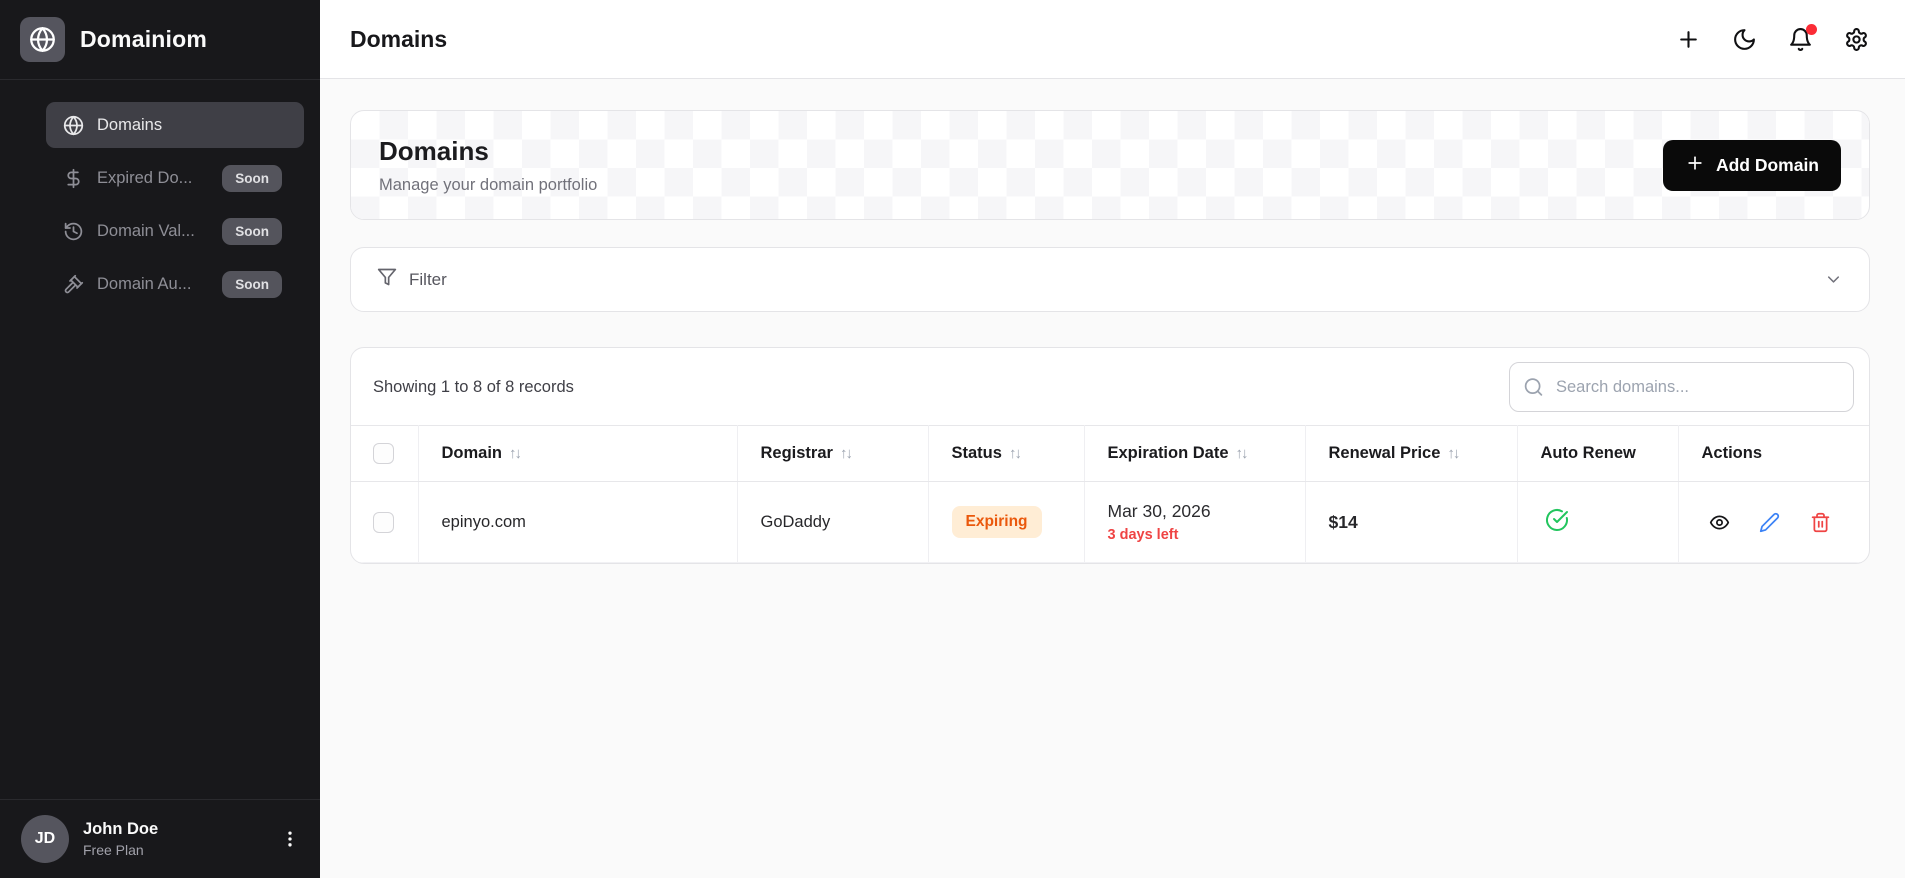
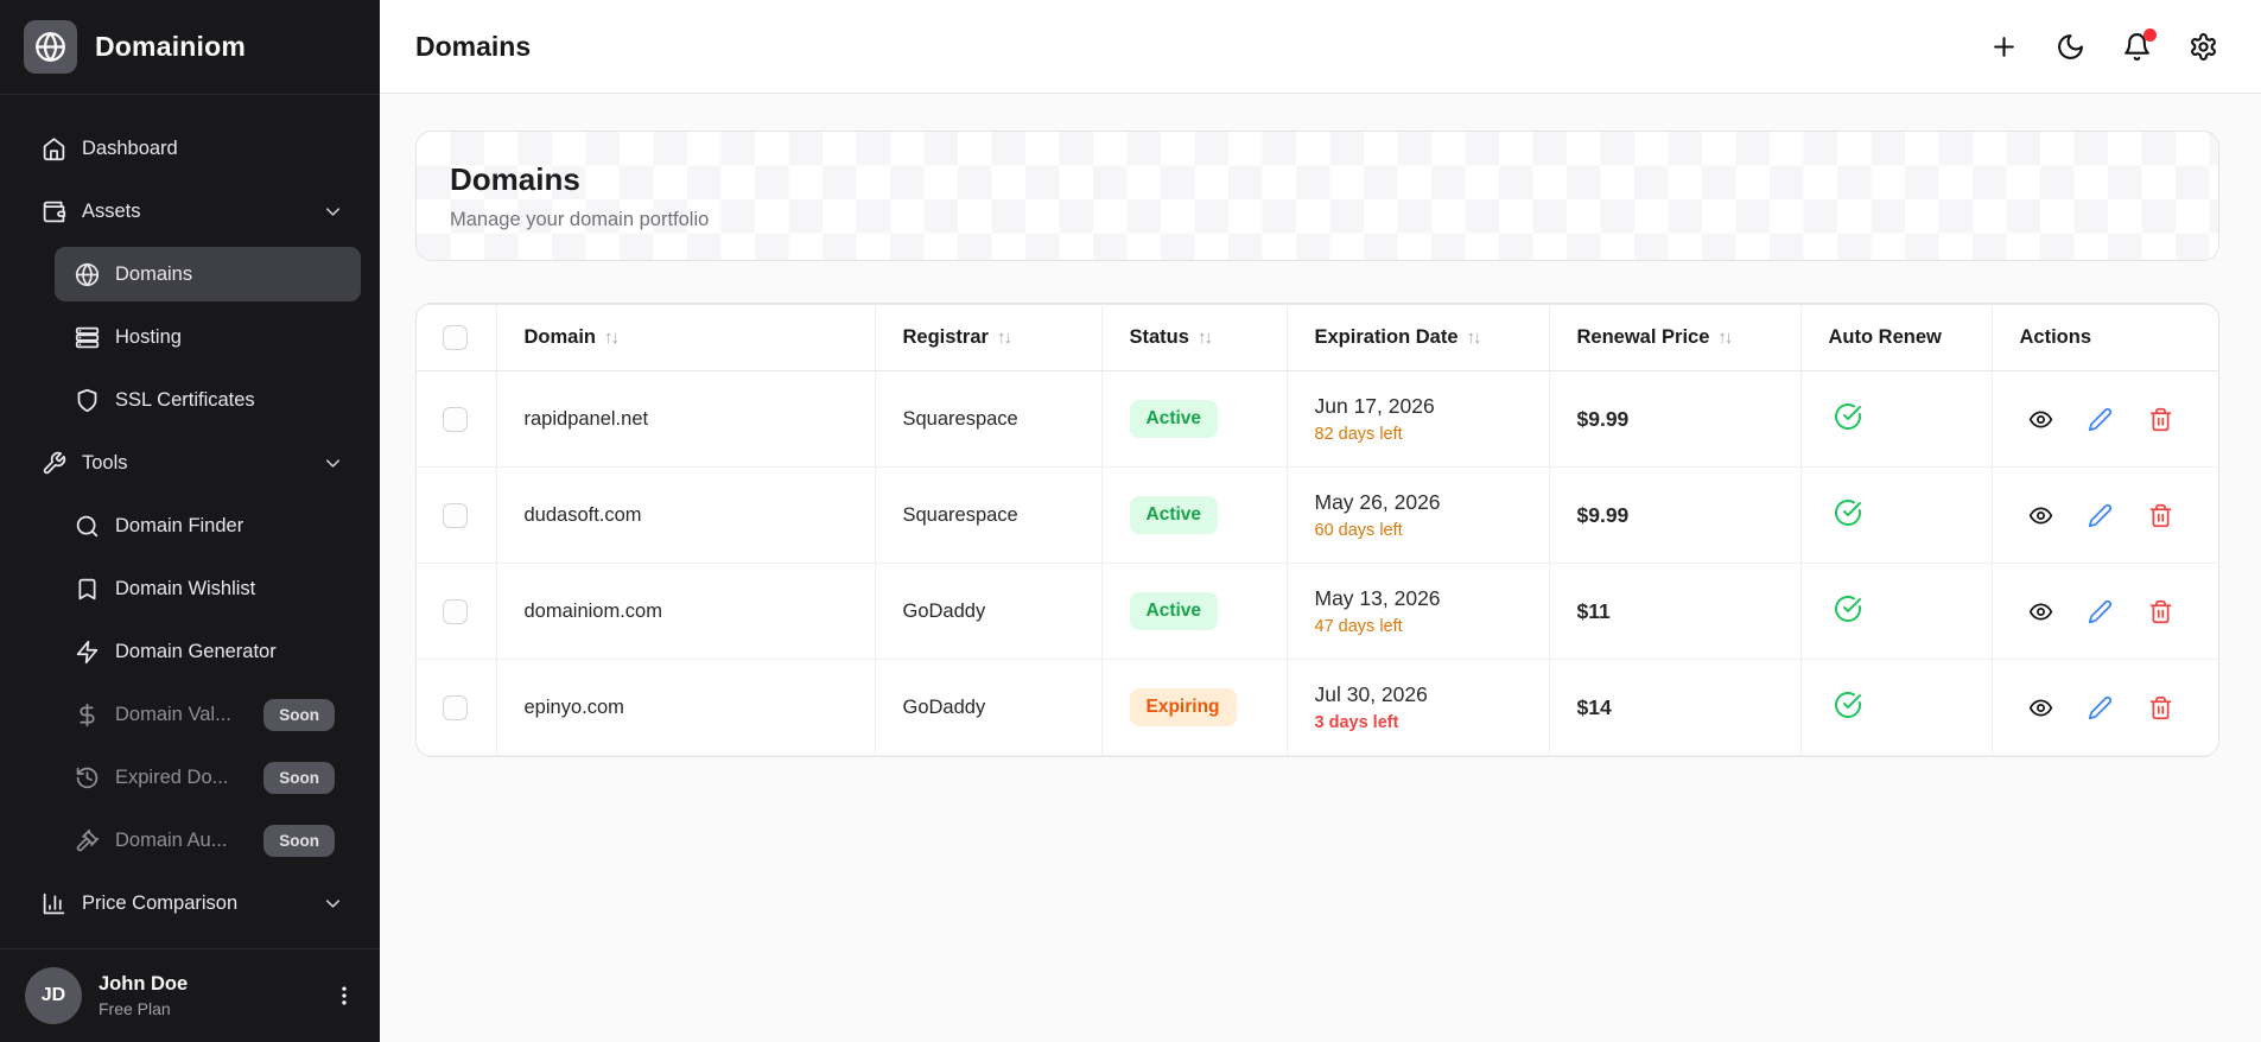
  Domainiom
+ Dashboard
+ Assets
  Domains
+ Hosting
+ SSL Certificates
+ Tools
+ Domain Finder
+ Domain Wishlist
+ Domain Generator
- Expired Do...
+ Domain Val...
  Soon
- Domain Val...
+ Expired Do...
  Soon
  Domain Au...
  Soon
+ Price Comparison
  JD
  John Doe
  Free Plan
  Domains
  Domains
  Manage your domain portfolio
- Add Domain
- Filter
- Showing 1 to 8 of 8 records
- Search domains...
  	Domain ↑↓	Registrar ↑↓	Status ↑↓	Expiration Date ↑↓	Renewal Price ↑↓	Auto Renew	Actions
+ 	rapidpanel.net	Squarespace	Active	Jun 17, 2026 82 days left	$9.99
+ 	dudasoft.com	Squarespace	Active	May 26, 2026 60 days left	$9.99
+ 	domainiom.com	GoDaddy	Active	May 13, 2026 47 days left	$11
- 	epinyo.com	GoDaddy	Expiring	Mar 30, 2026 3 days left	$14
+ 	epinyo.com	GoDaddy	Expiring	Jul 30, 2026 3 days left	$14
